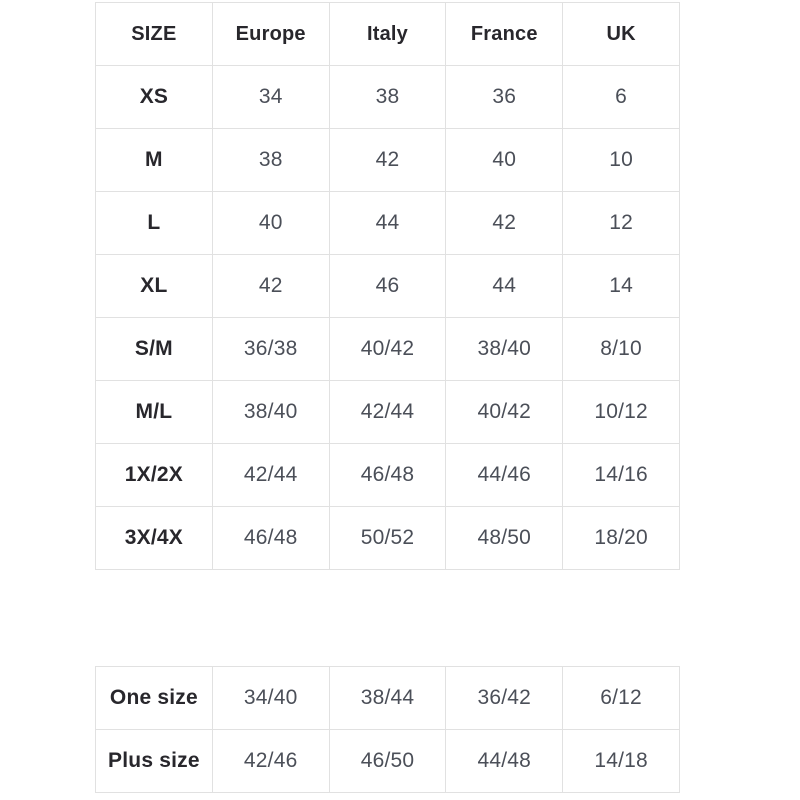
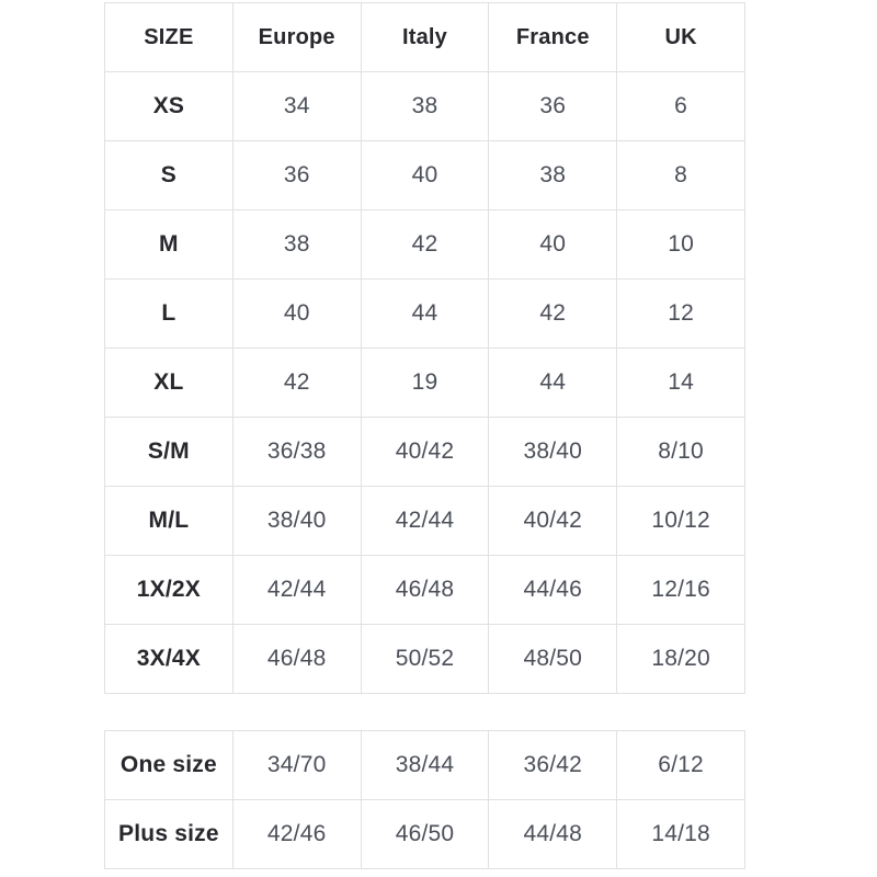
  SIZE	Europe	Italy	France	UK
  XS	34	38	36	6
+ S	36	40	38	8
  M	38	42	40	10
  L	40	44	42	12
- XL	42	46	44	14
+ XL	42	19	44	14
  S/M	36/38	40/42	38/40	8/10
  M/L	38/40	42/44	40/42	10/12
- 1X/2X	42/44	46/48	44/46	14/16
+ 1X/2X	42/44	46/48	44/46	12/16
  3X/4X	46/48	50/52	48/50	18/20
- One size	34/40	38/44	36/42	6/12
+ One size	34/70	38/44	36/42	6/12
  Plus size	42/46	46/50	44/48	14/18
